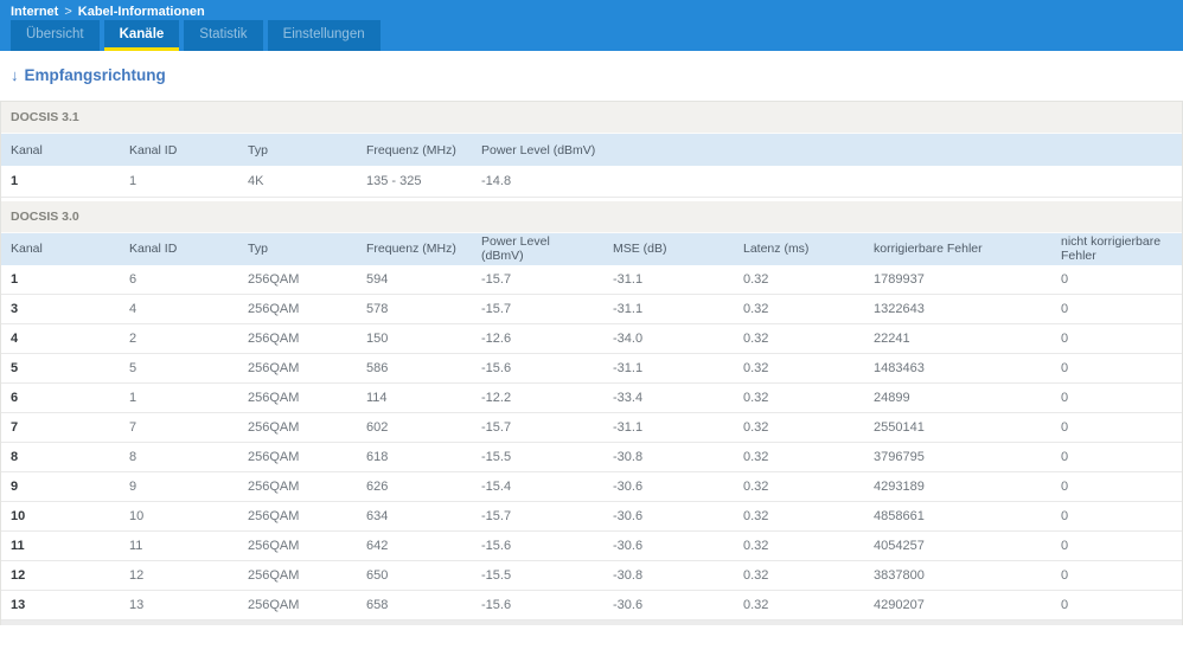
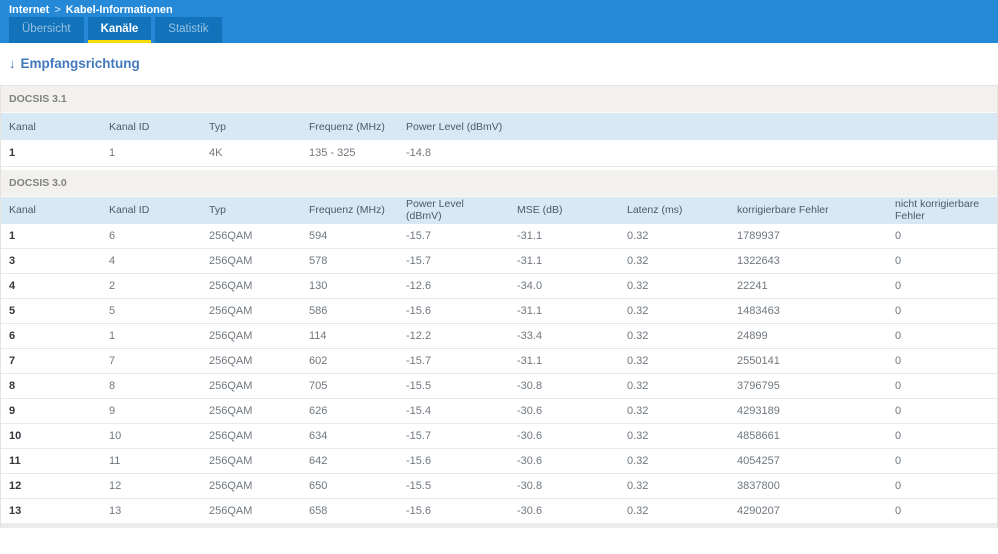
  Internet
  >
  Kabel-Informationen
  Übersicht
  Kanäle
  Statistik
- Einstellungen
  ↓
  Empfangsrichtung
  DOCSIS 3.1
  Kanal	Kanal ID	Typ	Frequenz (MHz)	Power Level (dBmV)
  1	1	4K	135 - 325	-14.8
  DOCSIS 3.0
  Kanal	Kanal ID	Typ	Frequenz (MHz)	Power Level (dBmV)	MSE (dB)	Latenz (ms)	korrigierbare Fehler	nicht korrigierbare Fehler
  1	6	256QAM	594	-15.7	-31.1	0.32	1789937	0
  3	4	256QAM	578	-15.7	-31.1	0.32	1322643	0
- 4	2	256QAM	150	-12.6	-34.0	0.32	22241	0
+ 4	2	256QAM	130	-12.6	-34.0	0.32	22241	0
  5	5	256QAM	586	-15.6	-31.1	0.32	1483463	0
  6	1	256QAM	114	-12.2	-33.4	0.32	24899	0
  7	7	256QAM	602	-15.7	-31.1	0.32	2550141	0
- 8	8	256QAM	618	-15.5	-30.8	0.32	3796795	0
+ 8	8	256QAM	705	-15.5	-30.8	0.32	3796795	0
  9	9	256QAM	626	-15.4	-30.6	0.32	4293189	0
  10	10	256QAM	634	-15.7	-30.6	0.32	4858661	0
  11	11	256QAM	642	-15.6	-30.6	0.32	4054257	0
  12	12	256QAM	650	-15.5	-30.8	0.32	3837800	0
  13	13	256QAM	658	-15.6	-30.6	0.32	4290207	0
